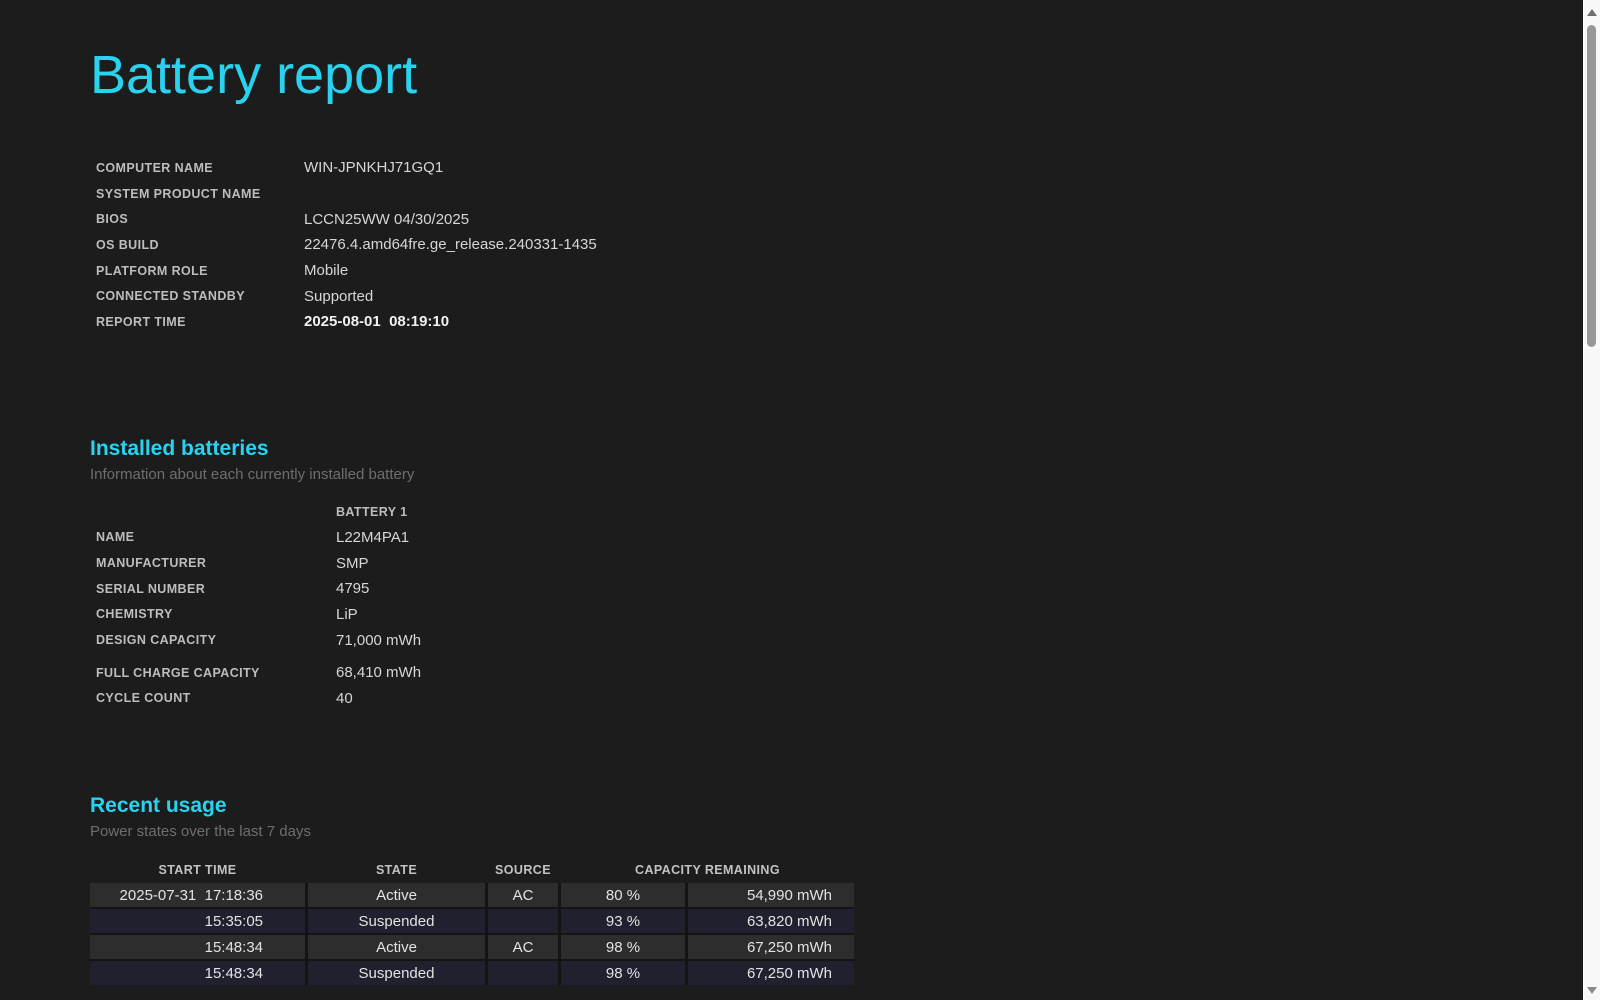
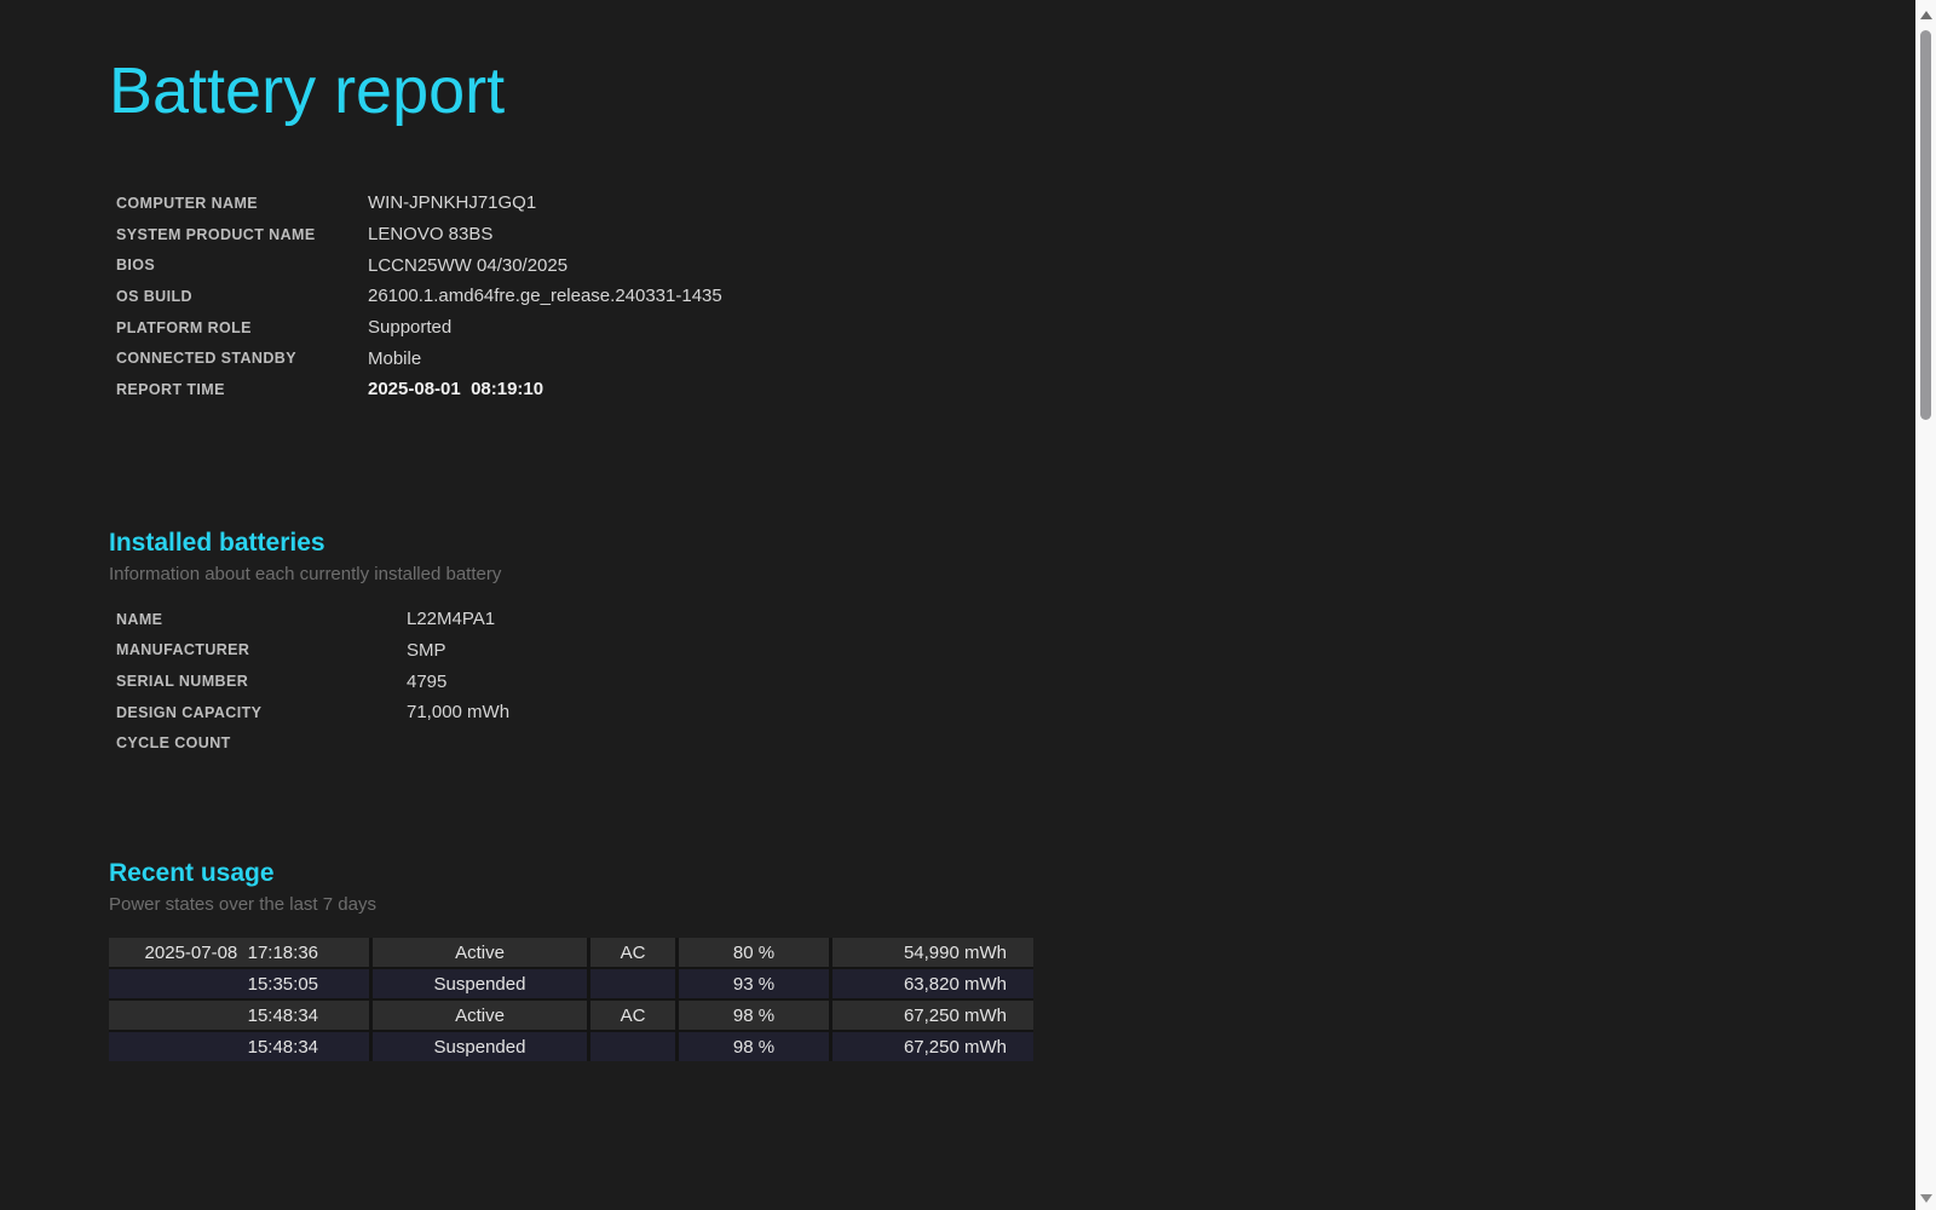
  Battery report
  COMPUTER NAME
  WIN-JPNKHJ71GQ1
  SYSTEM PRODUCT NAME
+ LENOVO 83BS
  BIOS
  LCCN25WW 04/30/2025
  OS BUILD
- 22476.4.amd64fre.ge_release.240331-1435
+ 26100.1.amd64fre.ge_release.240331-1435
  PLATFORM ROLE
- Mobile
+ Supported
  CONNECTED STANDBY
- Supported
+ Mobile
  REPORT TIME
  2025-08-01 08:19:10
  Installed batteries
  Information about each currently installed battery
- BATTERY 1
  NAME
  L22M4PA1
  MANUFACTURER
  SMP
  SERIAL NUMBER
  4795
- CHEMISTRY
- LiP
  DESIGN CAPACITY
  71,000 mWh
- FULL CHARGE CAPACITY
- 68,410 mWh
  CYCLE COUNT
- 40
  Recent usage
  Power states over the last 7 days
- START TIME
- STATE
- SOURCE
- CAPACITY REMAINING
- 2025-07-31 17:18:36
+ 2025-07-08 17:18:36
  Active
  AC
  80 %
  54,990 mWh
  15:35:05
  Suspended
  93 %
  63,820 mWh
  15:48:34
  Active
  AC
  98 %
  67,250 mWh
  15:48:34
  Suspended
  98 %
  67,250 mWh
